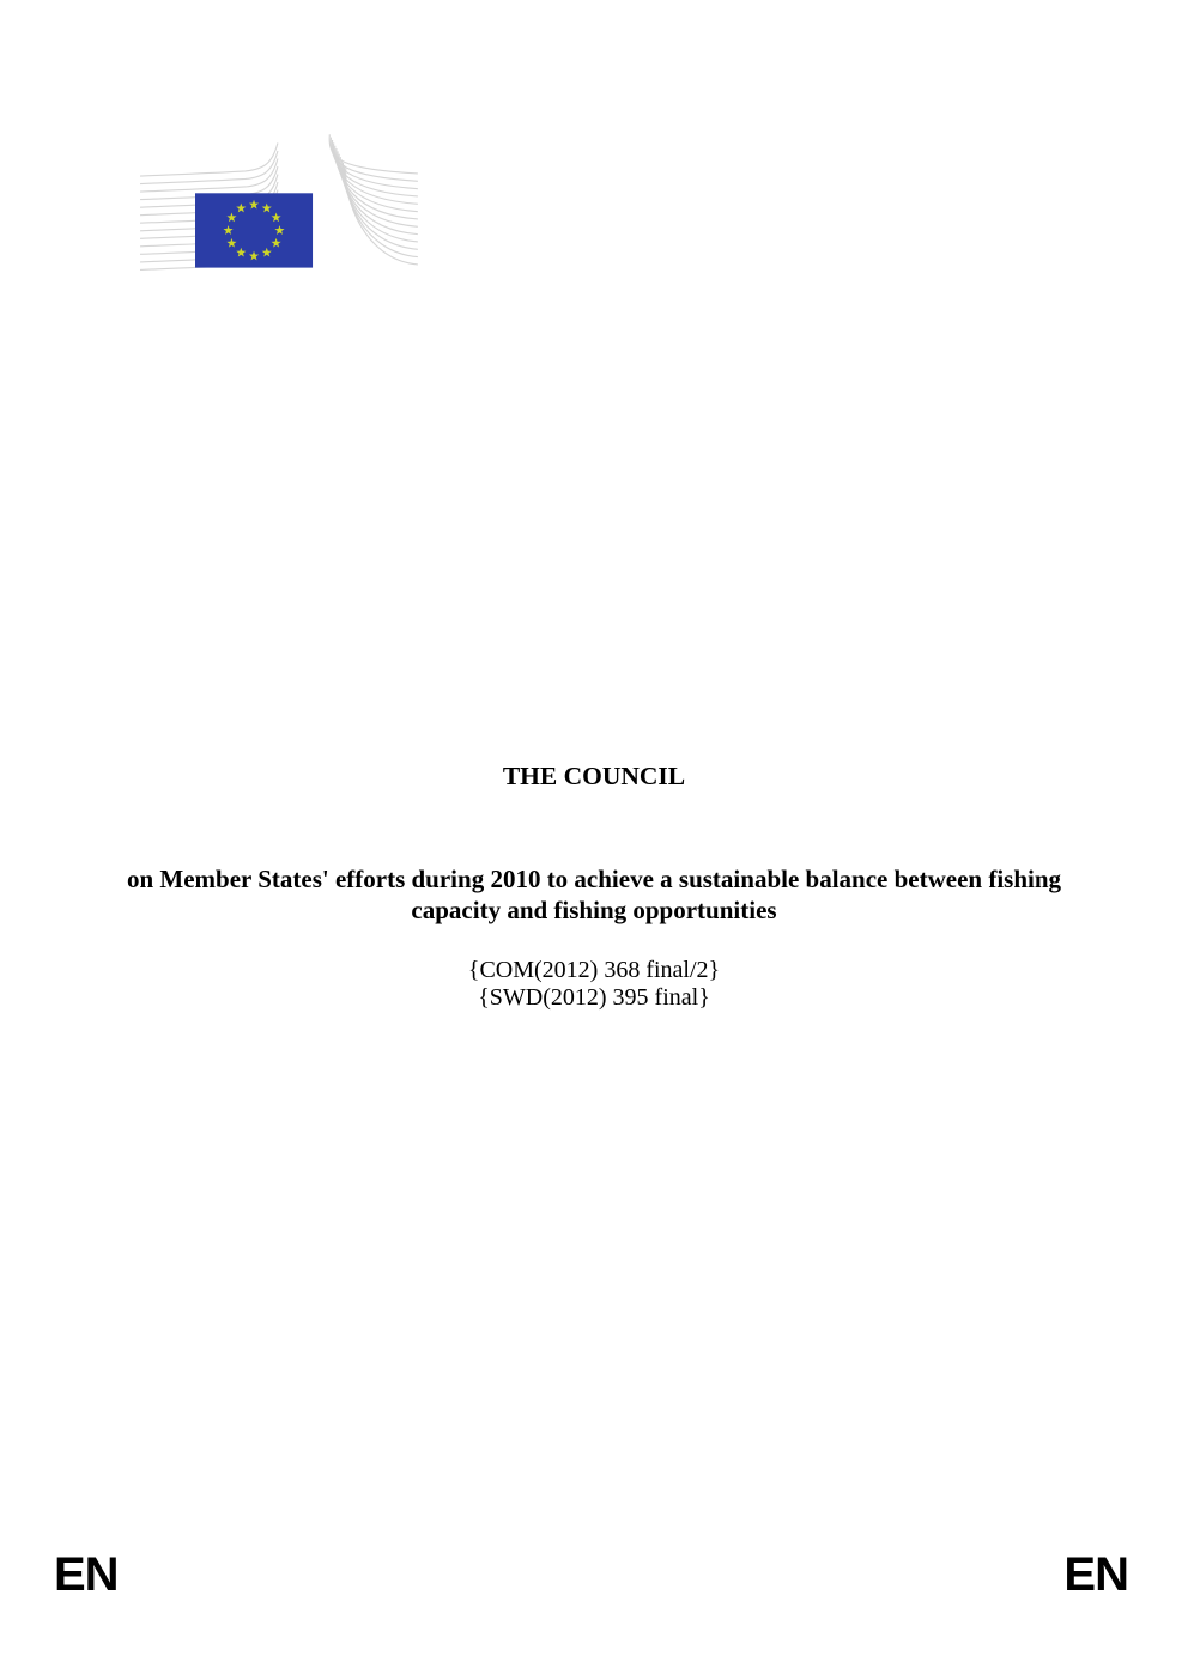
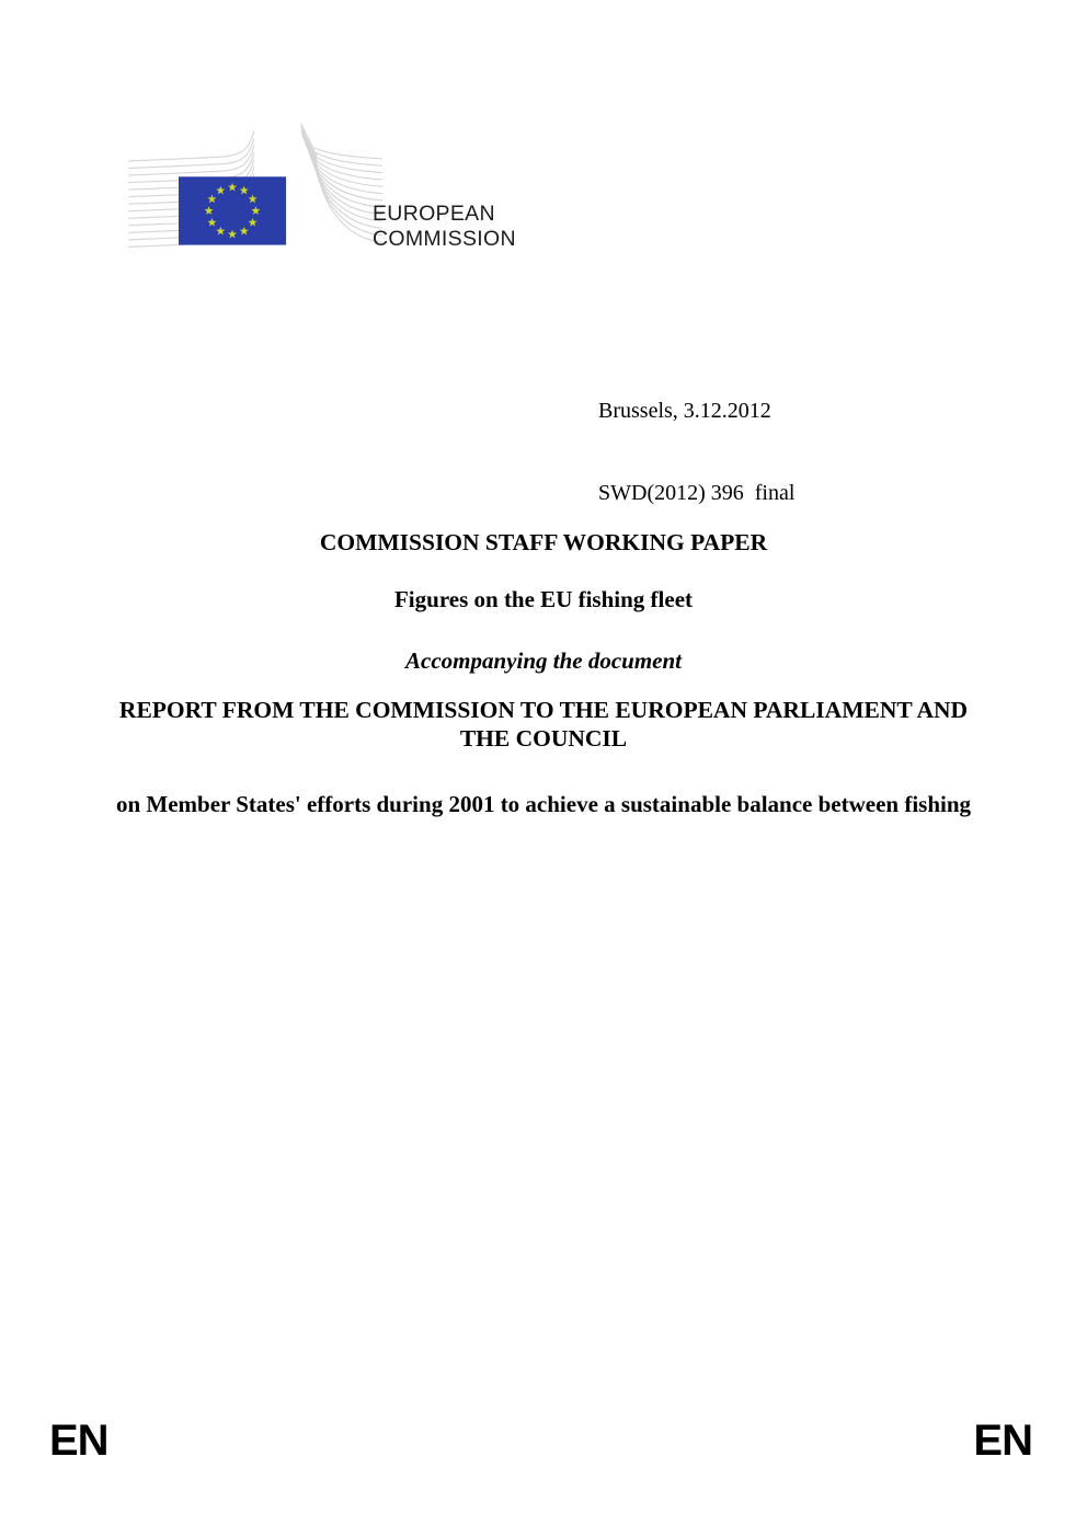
+ EUROPEAN
+ COMMISSION
+ Brussels, 3.12.2012
+ SWD(2012) 396 final
+ COMMISSION STAFF WORKING PAPER
+ Figures on the EU fishing fleet
+ Accompanying the document
+ REPORT FROM THE COMMISSION TO THE EUROPEAN PARLIAMENT AND
  THE COUNCIL
- on Member States' efforts during 2010 to achieve a sustainable balance between fishing
+ on Member States' efforts during 2001 to achieve a sustainable balance between fishing
- capacity and fishing opportunities
- {COM(2012) 368 final/2}
- {SWD(2012) 395 final}
  EN
  EN
